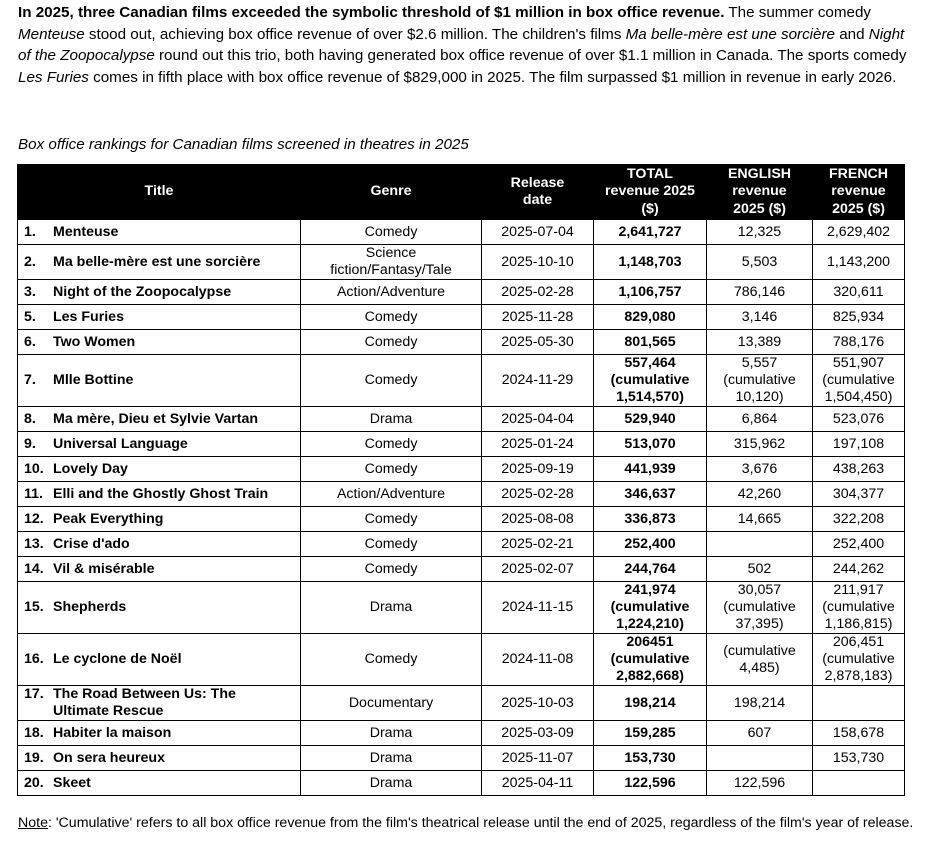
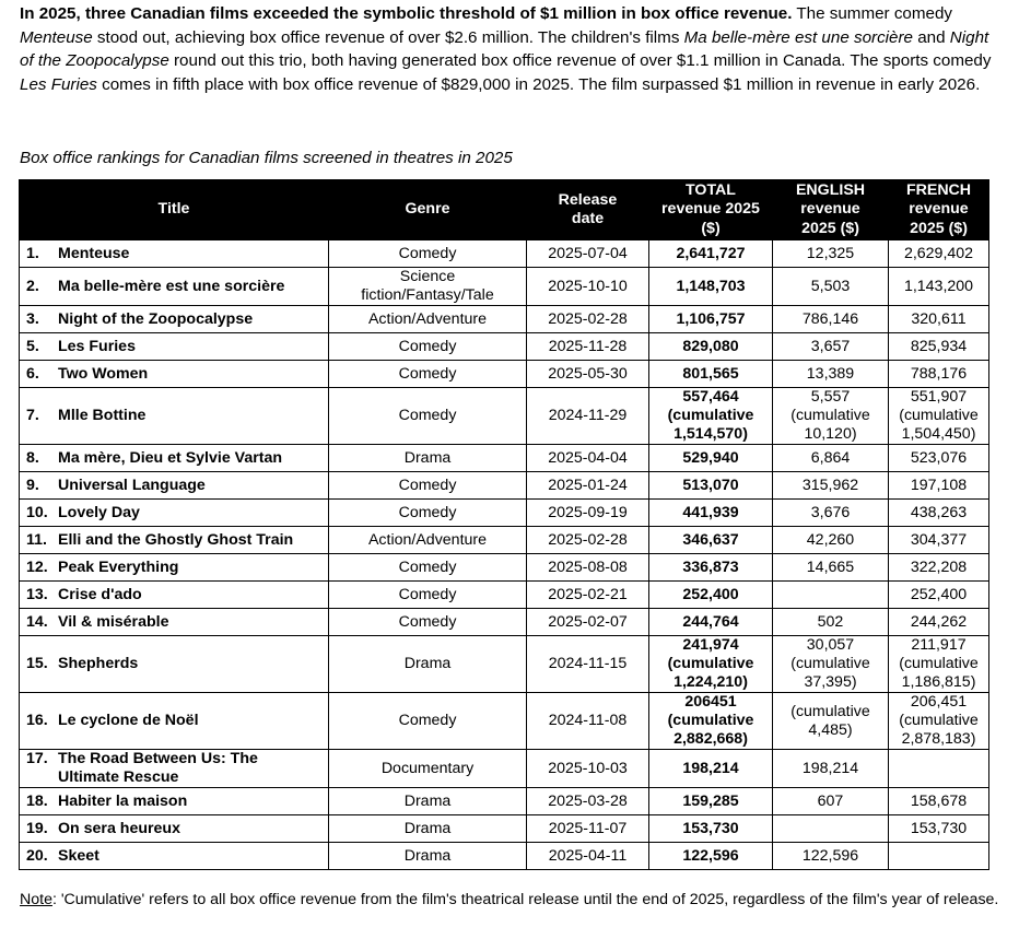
  In 2025, three Canadian films exceeded the symbolic threshold of $1 million in box office revenue. The summer comedy Menteuse stood out, achieving box office revenue of over $2.6 million. The children's films Ma belle-mère est une sorcière and Night of the Zoopocalypse round out this trio, both having generated box office revenue of over $1.1 million in Canada. The sports comedy Les Furies comes in fifth place with box office revenue of $829,000 in 2025. The film surpassed $1 million in revenue in early 2026.
  Box office rankings for Canadian films screened in theatres in 2025
  Title	Genre	Releasedate	TOTALrevenue 2025($)	ENGLISHrevenue2025 ($)	FRENCHrevenue2025 ($)
  1. Menteuse	Comedy	2025-07-04	2,641,727	12,325	2,629,402
  2. Ma belle-mère est une sorcière	Sciencefiction/Fantasy/Tale	2025-10-10	1,148,703	5,503	1,143,200
  3. Night of the Zoopocalypse	Action/Adventure	2025-02-28	1,106,757	786,146	320,611
- 5. Les Furies	Comedy	2025-11-28	829,080	3,146	825,934
+ 5. Les Furies	Comedy	2025-11-28	829,080	3,657	825,934
  6. Two Women	Comedy	2025-05-30	801,565	13,389	788,176
  7. Mlle Bottine	Comedy	2024-11-29	557,464(cumulative1,514,570)	5,557(cumulative10,120)	551,907(cumulative1,504,450)
  8. Ma mère, Dieu et Sylvie Vartan	Drama	2025-04-04	529,940	6,864	523,076
  9. Universal Language	Comedy	2025-01-24	513,070	315,962	197,108
  10. Lovely Day	Comedy	2025-09-19	441,939	3,676	438,263
  11. Elli and the Ghostly Ghost Train	Action/Adventure	2025-02-28	346,637	42,260	304,377
  12. Peak Everything	Comedy	2025-08-08	336,873	14,665	322,208
  13. Crise d'ado	Comedy	2025-02-21	252,400		252,400
  14. Vil & misérable	Comedy	2025-02-07	244,764	502	244,262
  15. Shepherds	Drama	2024-11-15	241,974(cumulative1,224,210)	30,057(cumulative37,395)	211,917(cumulative1,186,815)
  16. Le cyclone de Noël	Comedy	2024-11-08	206451(cumulative2,882,668)	(cumulative4,485)	206,451(cumulative2,878,183)
  17. The Road Between Us: TheUltimate Rescue	Documentary	2025-10-03	198,214	198,214
- 18. Habiter la maison	Drama	2025-03-09	159,285	607	158,678
+ 18. Habiter la maison	Drama	2025-03-28	159,285	607	158,678
  19. On sera heureux	Drama	2025-11-07	153,730		153,730
  20. Skeet	Drama	2025-04-11	122,596	122,596
  Note: 'Cumulative' refers to all box office revenue from the film's theatrical release until the end of 2025, regardless of the film's year of release.
